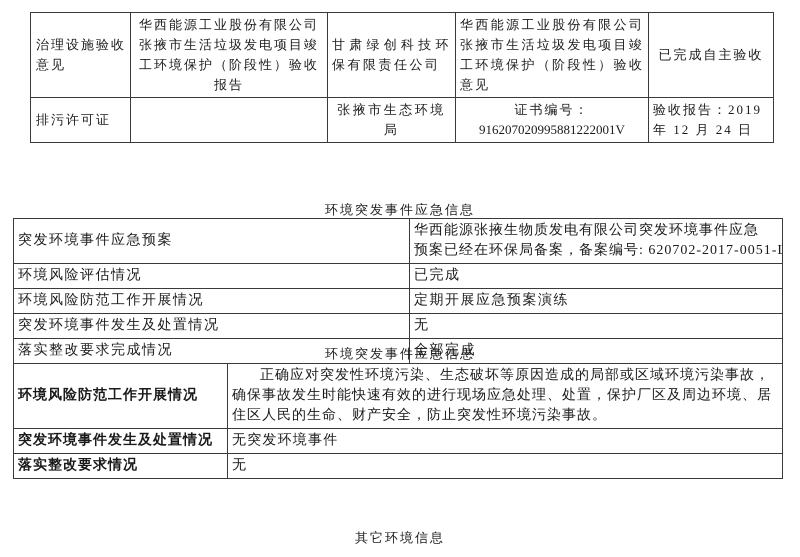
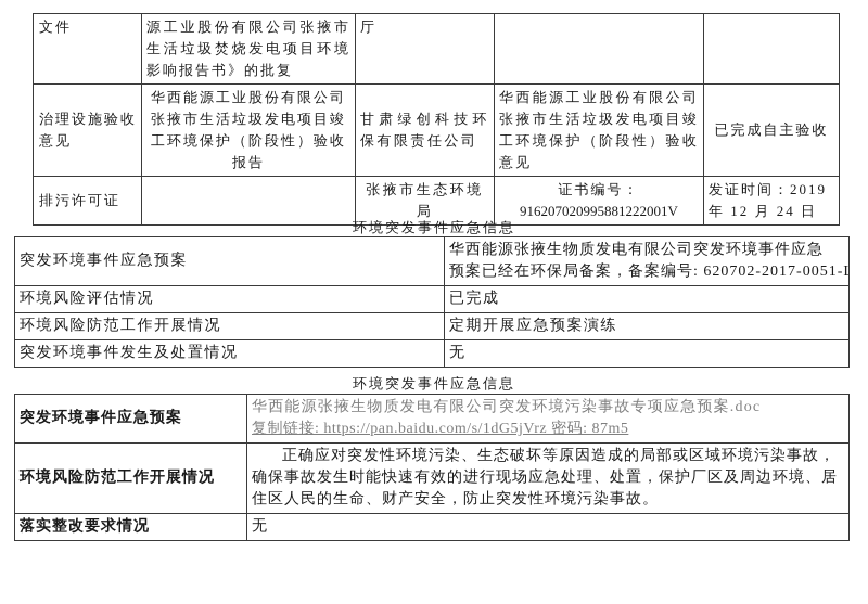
+ 文件	源工业股份有限公司张掖市生活垃圾焚烧发电项目环境影响报告书》的批复	厅
  治理设施验收意见	华西能源工业股份有限公司张掖市生活垃圾发电项目竣工环境保护（阶段性）验收报告	甘肃绿创科技环保有限责任公司	华西能源工业股份有限公司张掖市生活垃圾发电项目竣工环境保护（阶段性）验收意见	已完成自主验收
- 排污许可证		张掖市生态环境局	证书编号： 916207020995881222001V	验收报告：2019 年 12 月 24 日
+ 排污许可证		张掖市生态环境局	证书编号： 916207020995881222001V	发证时间：2019 年 12 月 24 日
  环境突发事件应急信息
  突发环境事件应急预案	华西能源张掖生物质发电有限公司突发环境事件应急 预案已经在环保局备案，备案编号: 620702-2017-0051-
  环境风险评估情况	已完成
  环境风险防范工作开展情况	定期开展应急预案演练
  突发环境事件发生及处置情况	无
- 落实整改要求完成情况	全部完成
  环境突发事件应急信息
+ 突发环境事件应急预案	华西能源张掖生物质发电有限公司突发环境污染事故专项应急预案.doc 复制链接: https://pan.baidu.com/s/1dG5jVrz 密码: 87m5
  环境风险防范工作开展情况	正确应对突发性环境污染、生态破坏等原因造成的局部或区域环境污染事故，确保事故发生时能快速有效的进行现场应急处理、处置，保护厂区及周边环境、居住区人民的生命、财产安全，防止突发性环境污染事故。
- 突发环境事件发生及处置情况	无突发环境事件
  落实整改要求情况	无
- 其它环境信息
